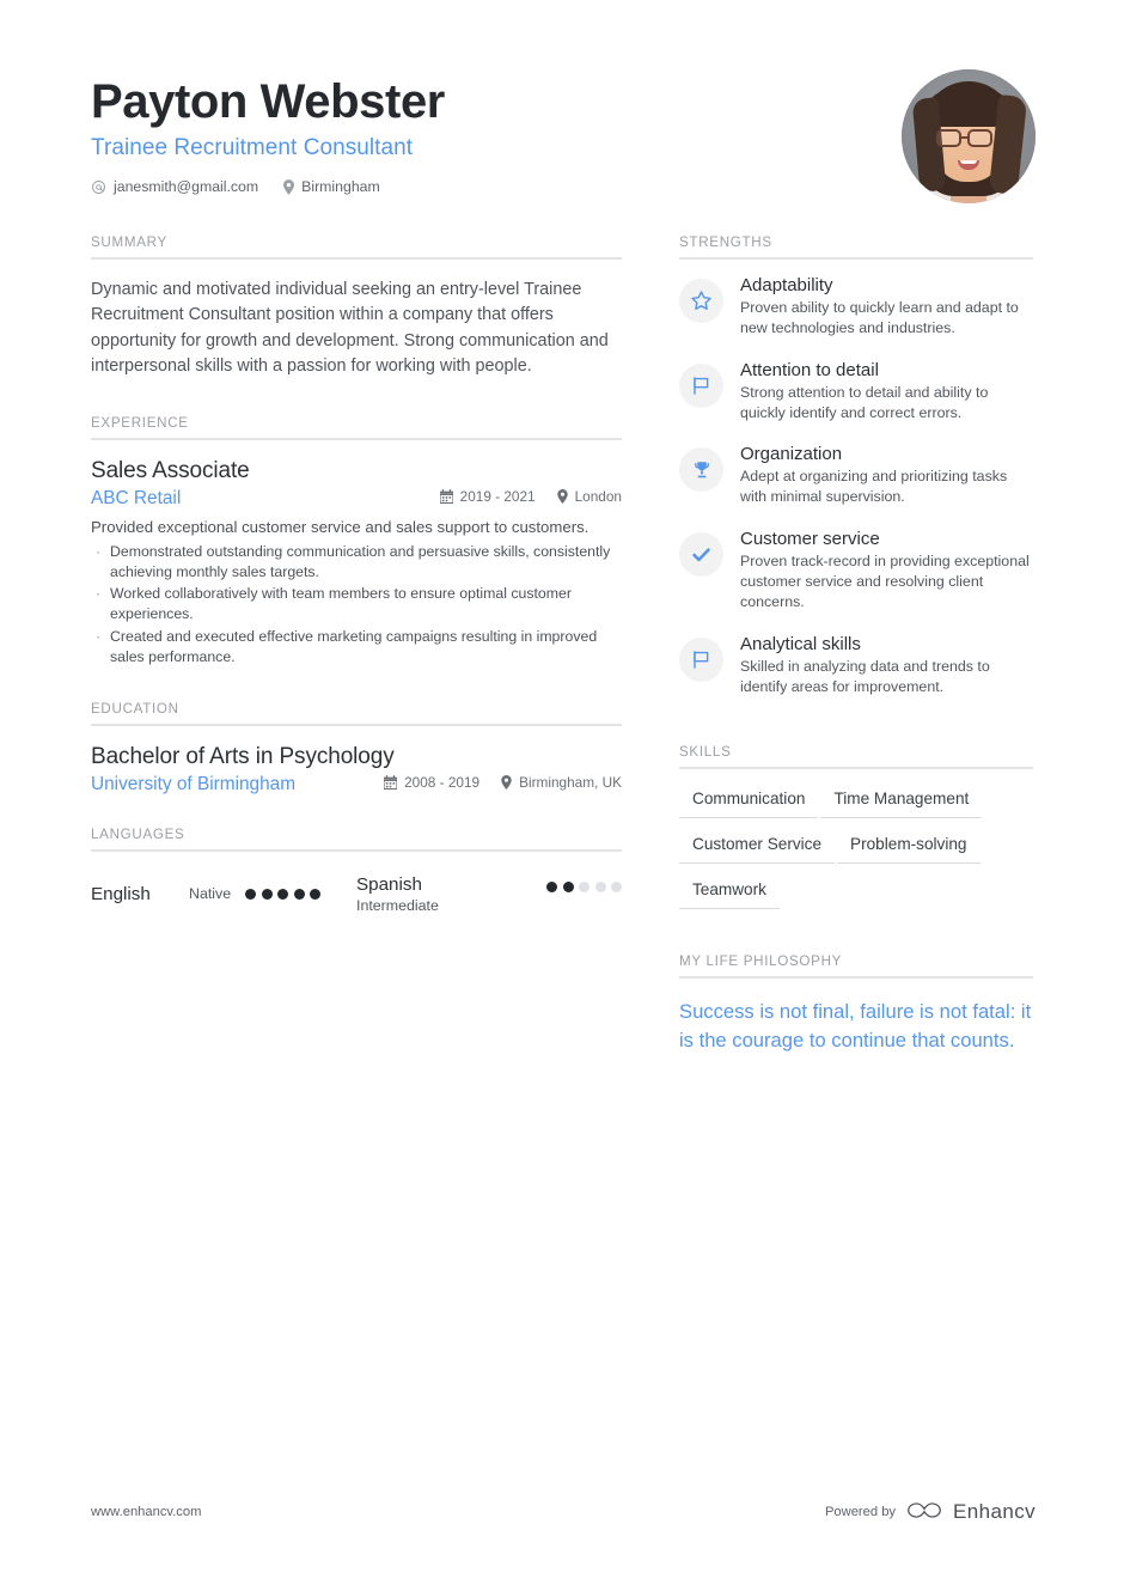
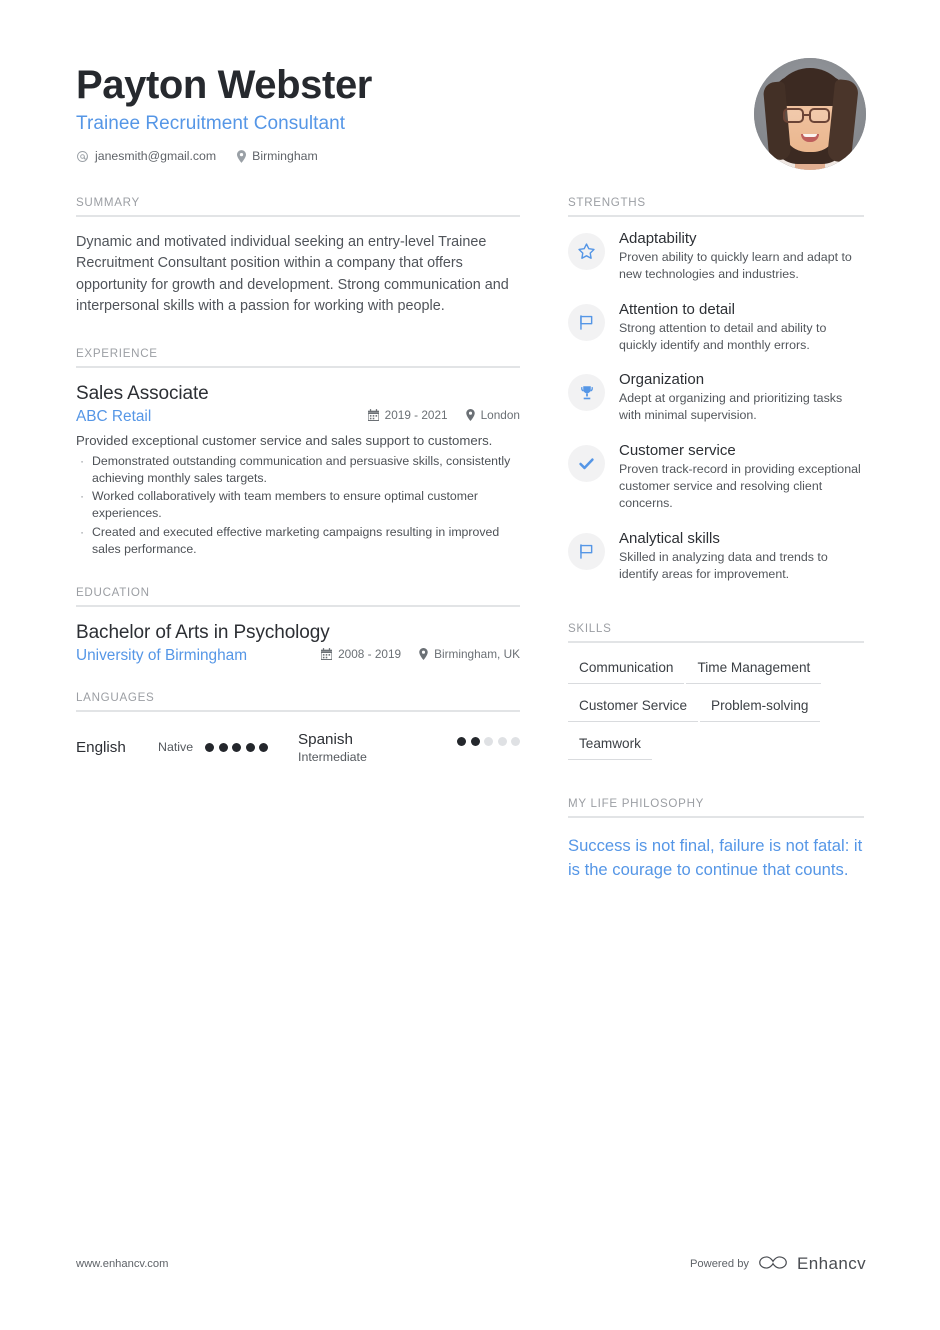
  Payton Webster
  Trainee Recruitment Consultant
  janesmith@gmail.com
  Birmingham
  SUMMARY
  Dynamic and motivated individual seeking an entry-level Trainee Recruitment Consultant position within a company that offers opportunity for growth and development. Strong communication and interpersonal skills with a passion for working with people.
  EXPERIENCE
  Sales Associate
  ABC Retail
  2019 - 2021
  London
  Provided exceptional customer service and sales support to customers.
  ·
  Demonstrated outstanding communication and persuasive skills, consistently achieving monthly sales targets.
  ·
  Worked collaboratively with team members to ensure optimal customer experiences.
  ·
  Created and executed effective marketing campaigns resulting in improved sales performance.
  EDUCATION
  Bachelor of Arts in Psychology
  University of Birmingham
  2008 - 2019
  Birmingham, UK
  LANGUAGES
  English
  Native
  Spanish
  Intermediate
  STRENGTHS
  Adaptability
  Proven ability to quickly learn and adapt to new technologies and industries.
  Attention to detail
- Strong attention to detail and ability to quickly identify and correct errors.
+ Strong attention to detail and ability to quickly identify and monthly errors.
  Organization
  Adept at organizing and prioritizing tasks with minimal supervision.
  Customer service
  Proven track-record in providing exceptional customer service and resolving client concerns.
  Analytical skills
  Skilled in analyzing data and trends to identify areas for improvement.
  SKILLS
  Communication
  Time Management
  Customer Service
  Problem-solving
  Teamwork
  MY LIFE PHILOSOPHY
  Success is not final, failure is not fatal: it is the courage to continue that counts.
  www.enhancv.com
  Powered by
  Enhancv
